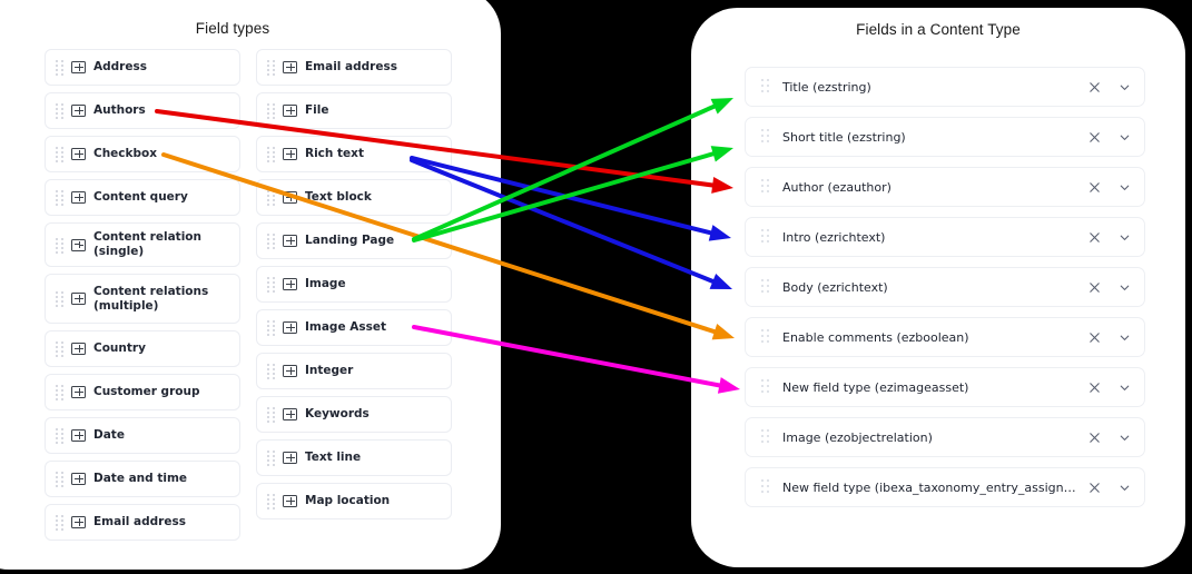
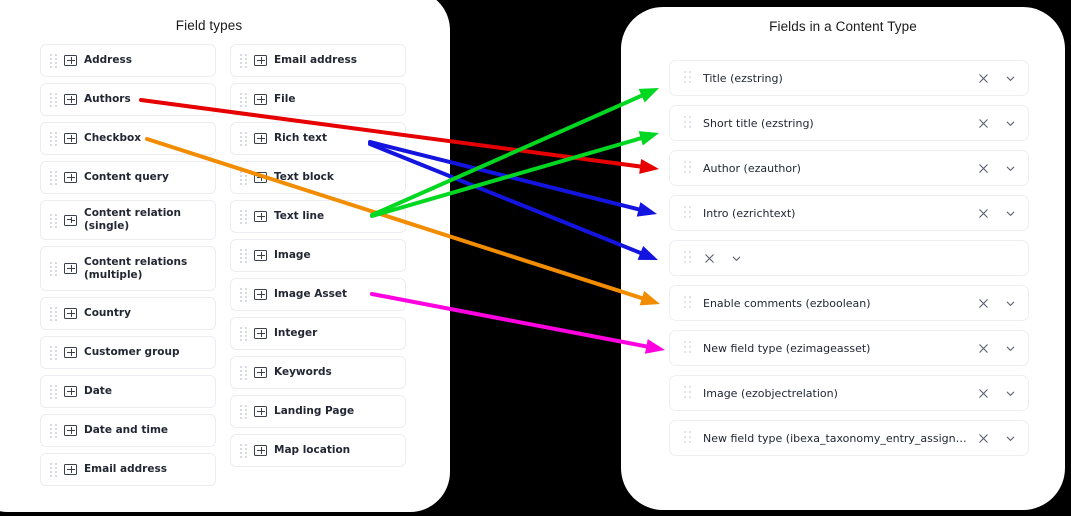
  Field types
  Address
  Authors
  Checkbox
  Content query
  Content relation (single)
  Content relations
  (multiple)
  Country
  Customer group
  Date
  Date and time
  Email address
  Email address
  File
  Rich text
  Text block
- Landing Page
+ Text line
  Image
  Image Asset
  Integer
  Keywords
- Text line
+ Landing Page
  Map location
  Fields in a Content Type
  Title (ezstring)
  Short title (ezstring)
  Author (ezauthor)
  Intro (ezrichtext)
- Body (ezrichtext)
  Enable comments (ezboolean)
  New field type (ezimageasset)
  Image (ezobjectrelation)
  New field type (ibexa_taxonomy_entry_assign…
